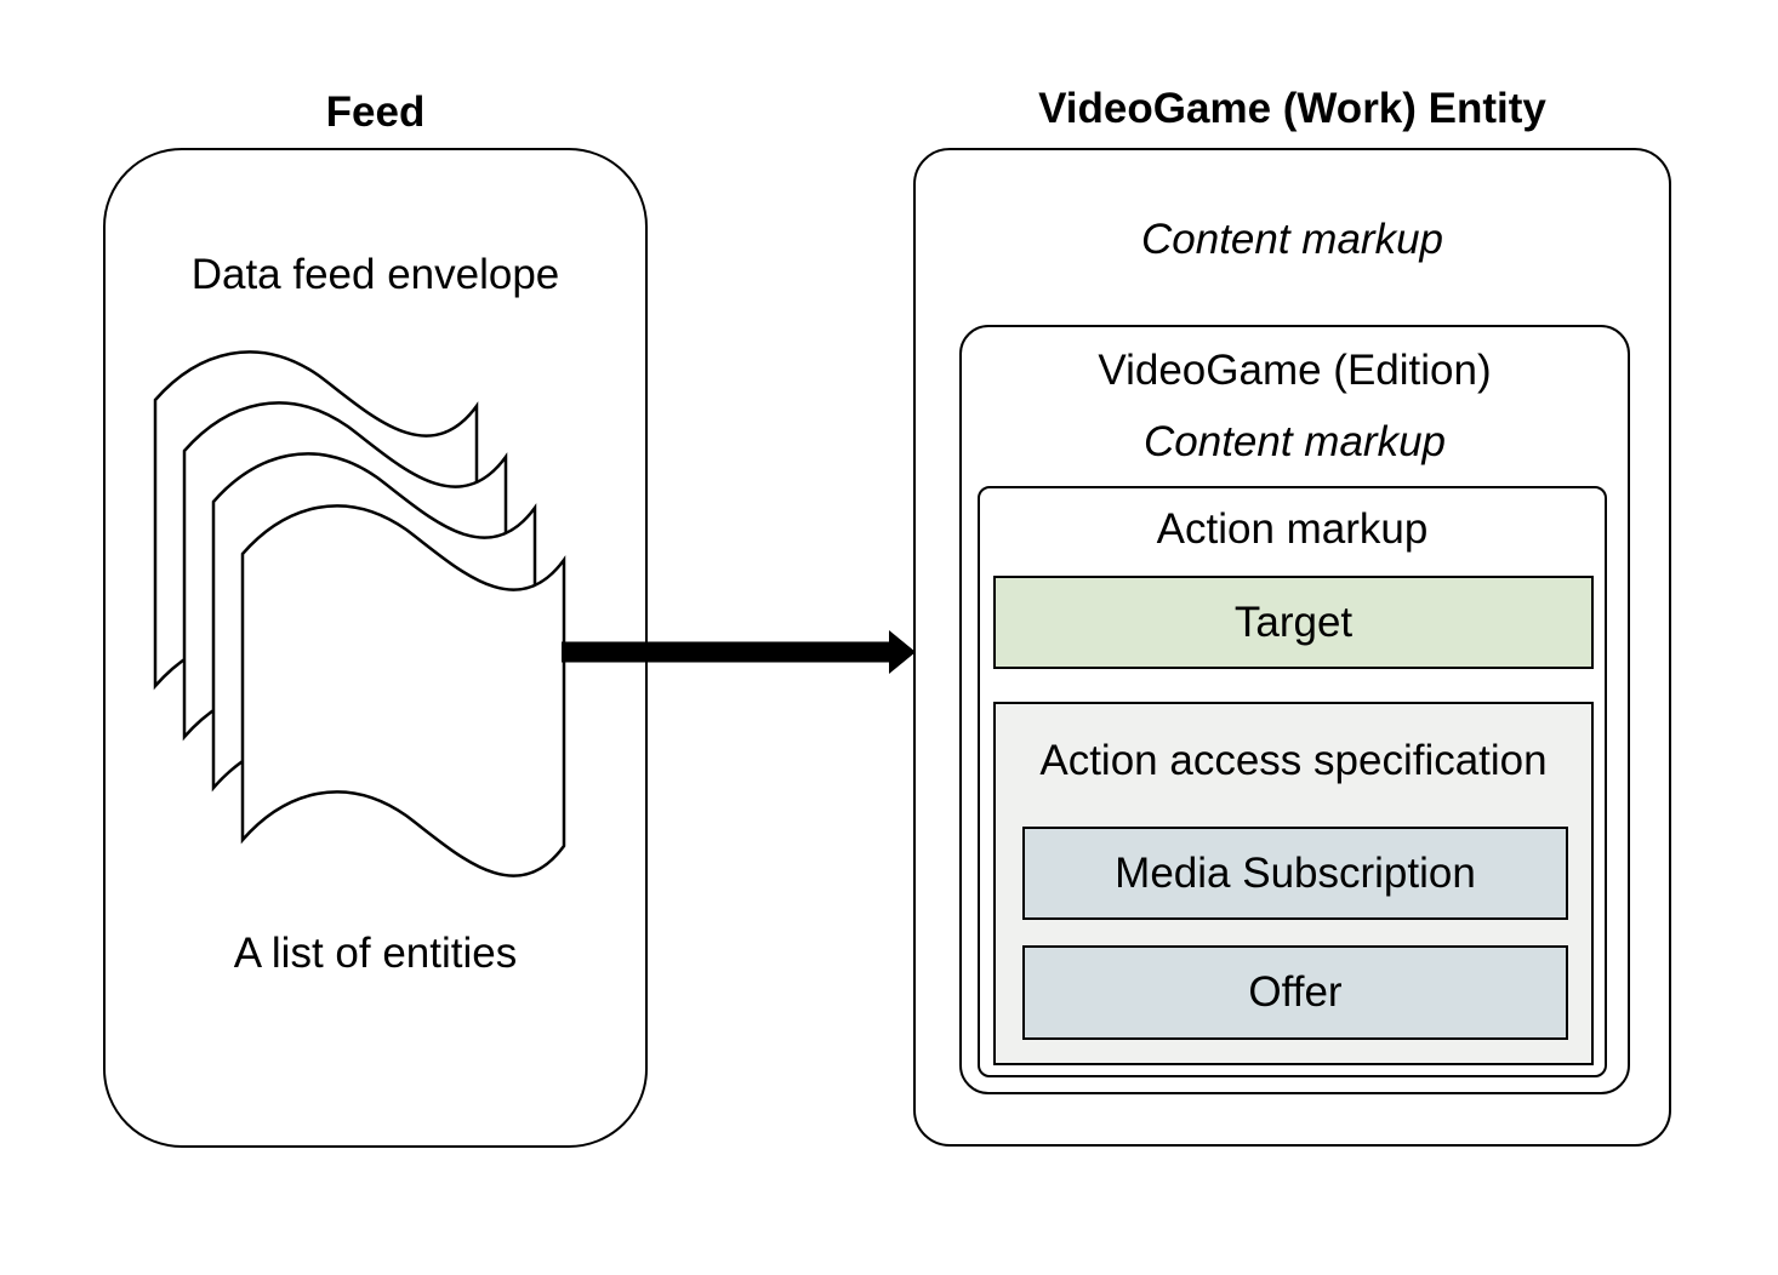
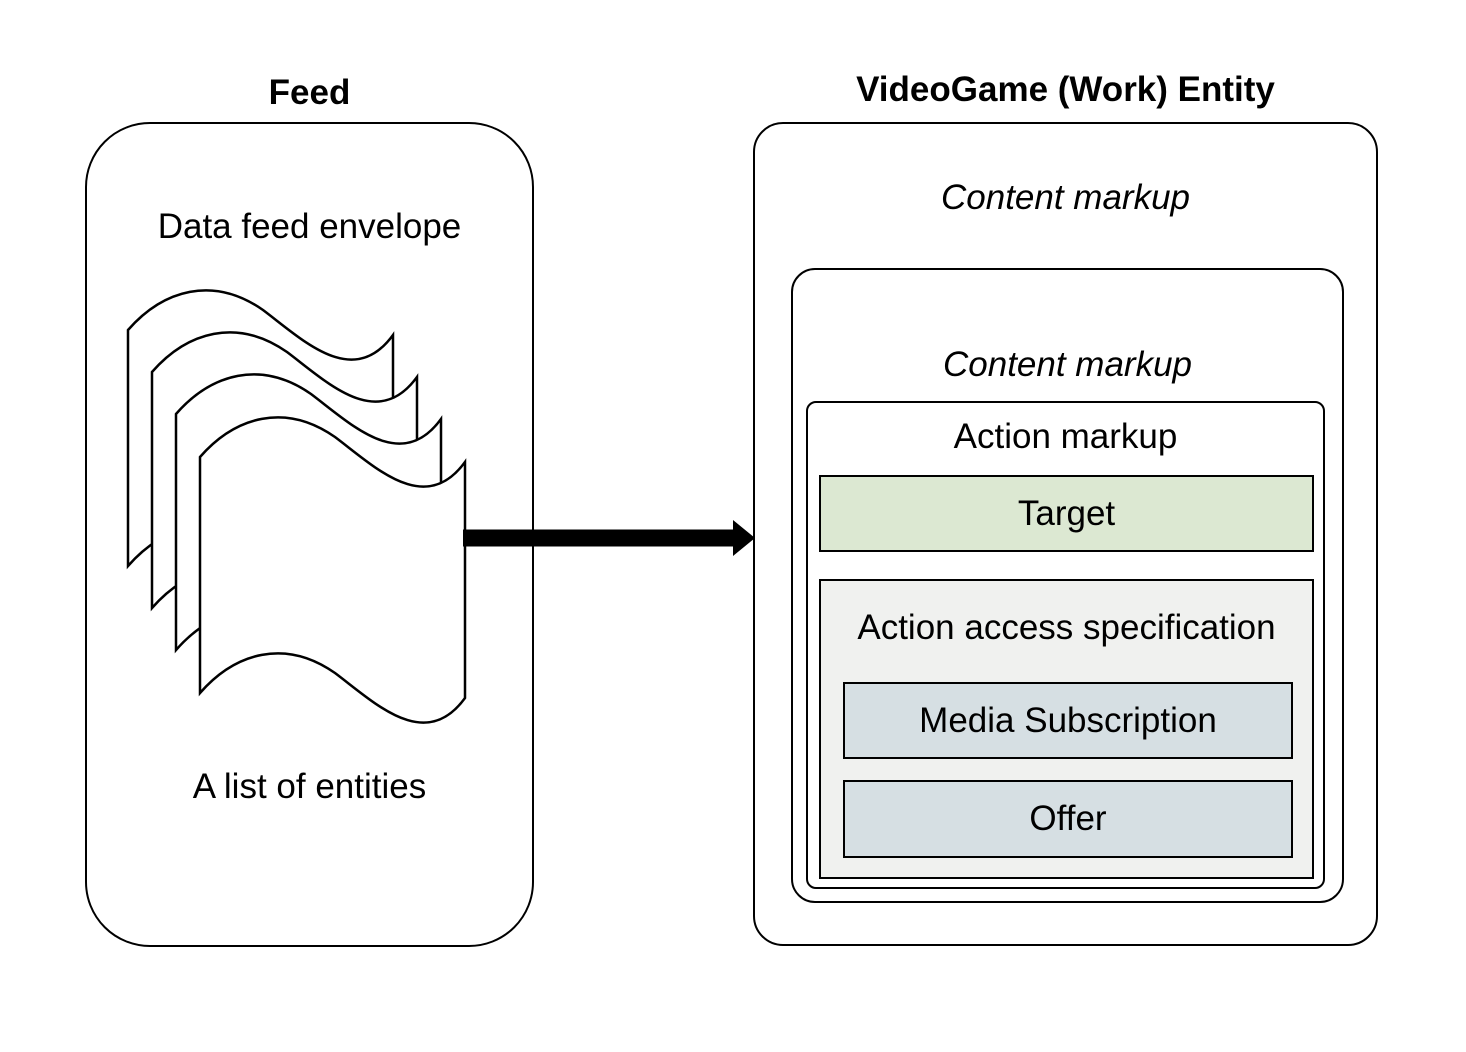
  Feed
  Data feed envelope
  A list of entities
  VideoGame (Work) Entity
  Content markup
- VideoGame (Edition)
  Content markup
  Action markup
  Target
  Action access specification
  Media Subscription
  Offer
